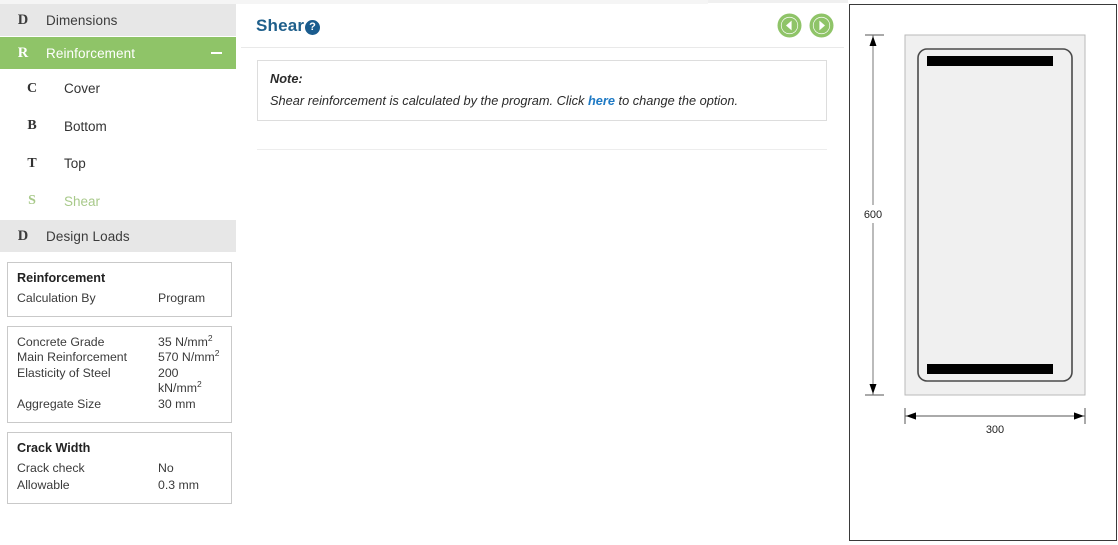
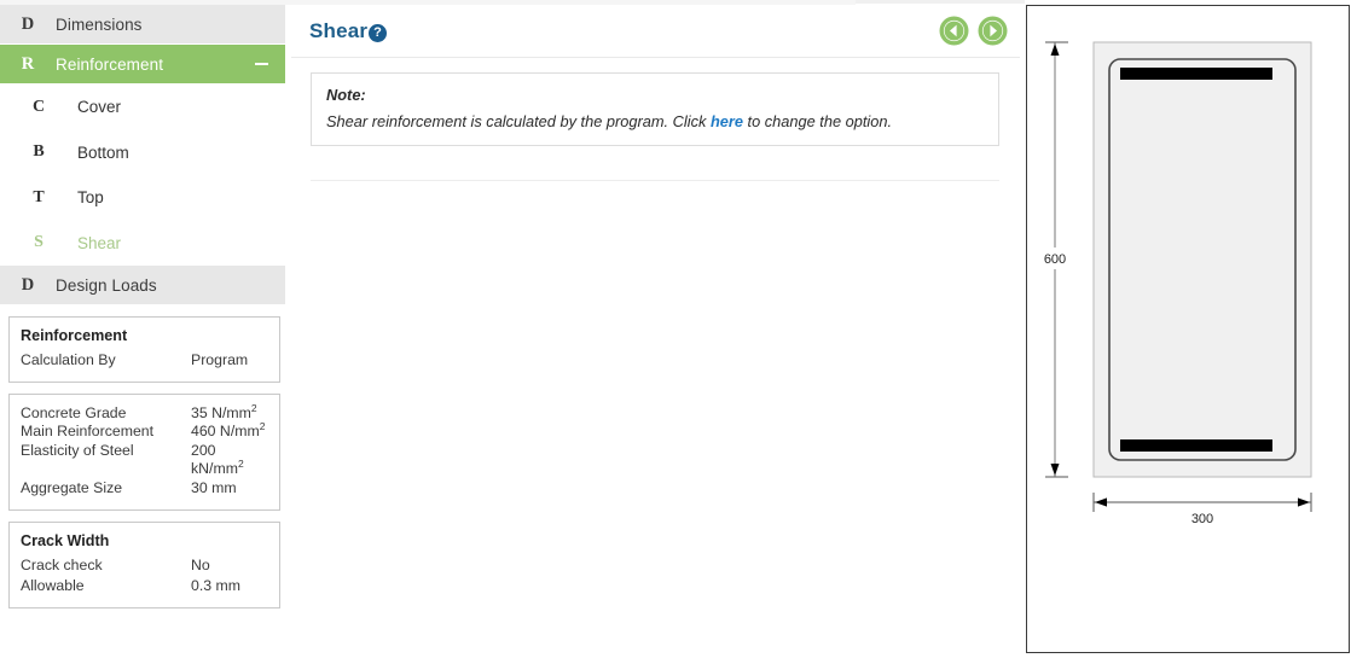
  D
  Dimensions
  R
  Reinforcement
  C
  Cover
  B
  Bottom
  T
  Top
  S
  Shear
  D
  Design Loads
  Reinforcement
  Calculation By
  Program
  Concrete Grade
  35 N/mm2
  Main Reinforcement
- 570 N/mm2
+ 460 N/mm2
  Elasticity of Steel
  200 kN/mm2
  Aggregate Size
  30 mm
  Crack Width
  Crack check
  No
  Allowable
  0.3 mm
  Shear
  ?
  Note:
  Shear reinforcement is calculated by the program. Click here to change the option.
  600
  300
